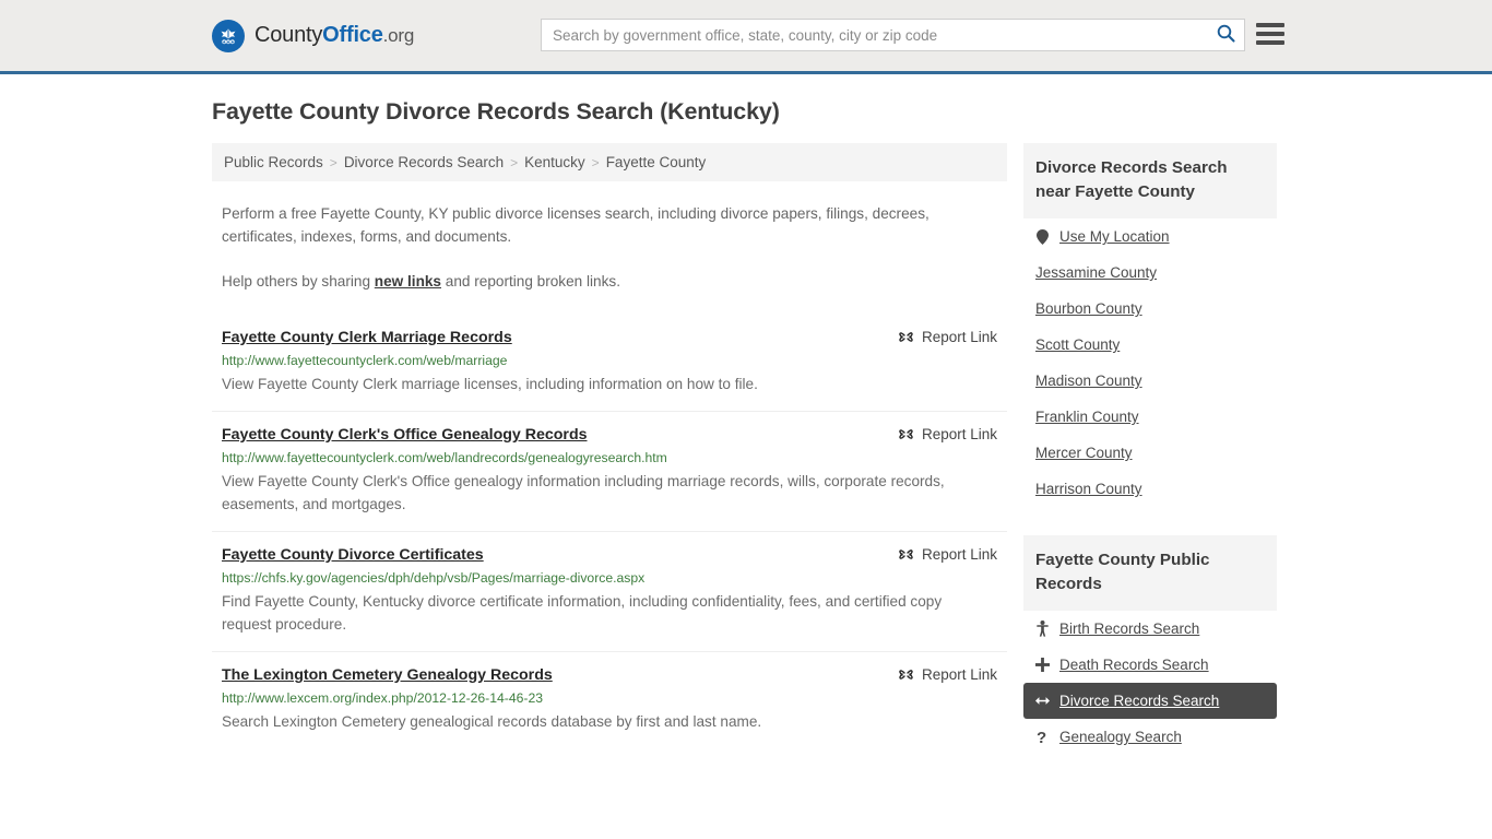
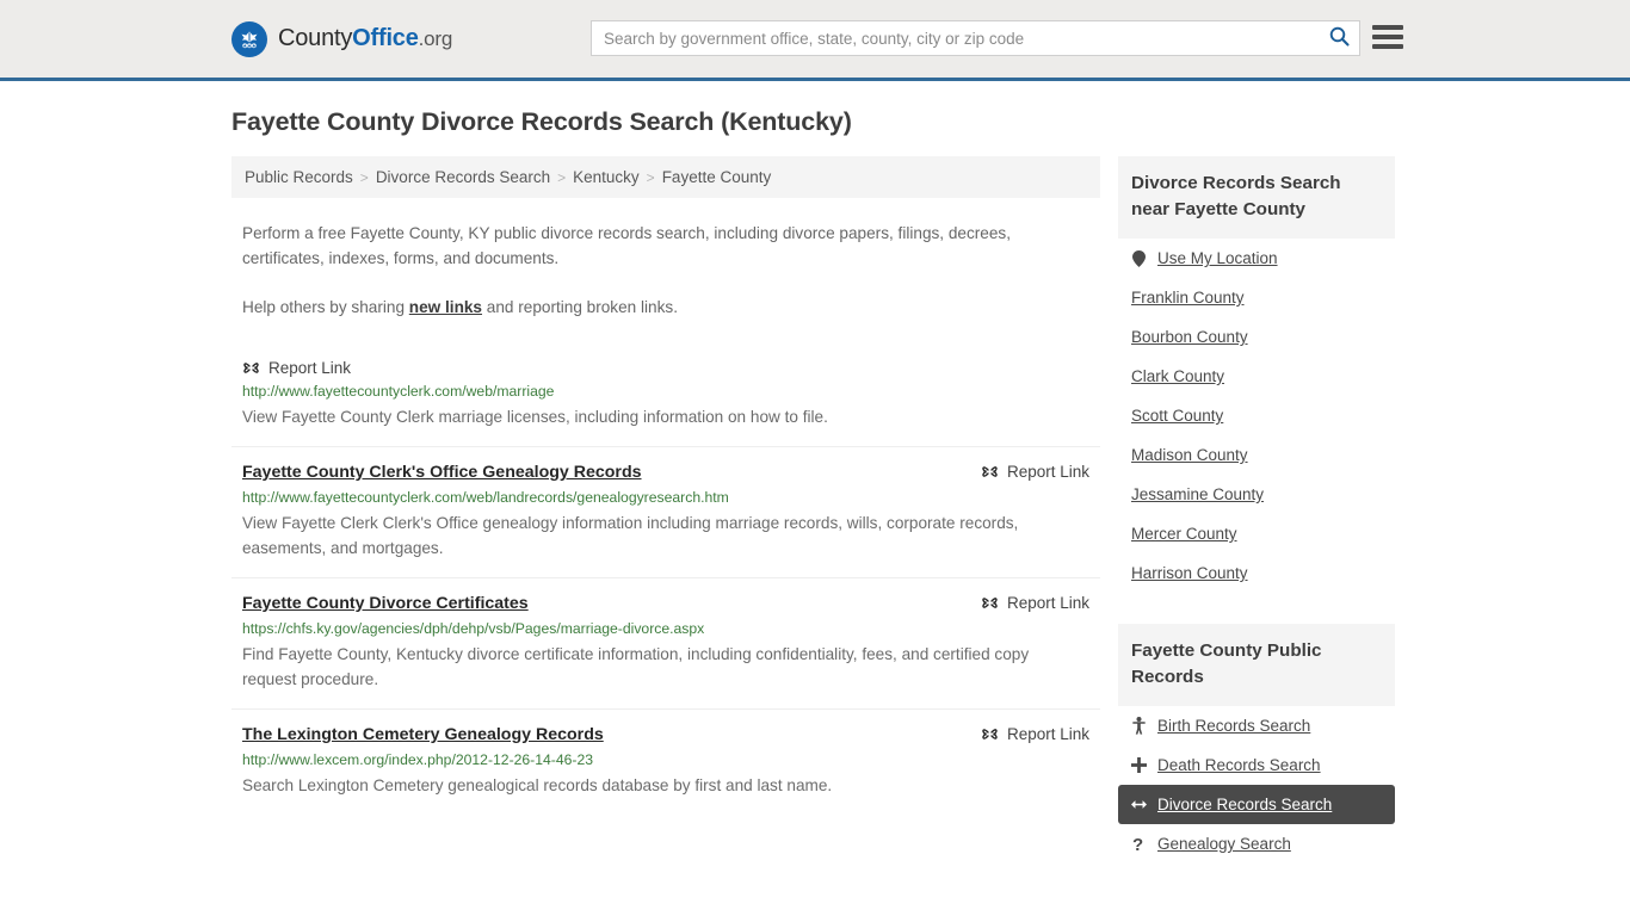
  CountyOffice.org
  Search by government office, state, county, city or zip code
  Fayette County Divorce Records Search (Kentucky)
  Public Records
  >
  Divorce Records Search
  >
  Kentucky
  >
  Fayette County
- Perform a free Fayette County, KY public divorce licenses search, including divorce papers, filings, decrees, certificates, indexes, forms, and documents.
+ Perform a free Fayette County, KY public divorce records search, including divorce papers, filings, decrees, certificates, indexes, forms, and documents.
  Help others by sharing new links and reporting broken links.
- Fayette County Clerk Marriage Records
  Report Link
  http://www.fayettecountyclerk.com/web/marriage
  View Fayette County Clerk marriage licenses, including information on how to file.
  Fayette County Clerk's Office Genealogy Records
  Report Link
  http://www.fayettecountyclerk.com/web/landrecords/genealogyresearch.htm
- View Fayette County Clerk's Office genealogy information including marriage records, wills, corporate records, easements, and mortgages.
+ View Fayette Clerk Clerk's Office genealogy information including marriage records, wills, corporate records, easements, and mortgages.
  Fayette County Divorce Certificates
  Report Link
  https://chfs.ky.gov/agencies/dph/dehp/vsb/Pages/marriage-divorce.aspx
  Find Fayette County, Kentucky divorce certificate information, including confidentiality, fees, and certified copy request procedure.
  The Lexington Cemetery Genealogy Records
  Report Link
  http://www.lexcem.org/index.php/2012-12-26-14-46-23
  Search Lexington Cemetery genealogical records database by first and last name.
  Divorce Records Search near Fayette County
  Use My Location
- Jessamine County
+ Franklin County
  Bourbon County
+ Clark County
  Scott County
  Madison County
- Franklin County
+ Jessamine County
  Mercer County
  Harrison County
  Fayette County Public Records
  Birth Records Search
  Death Records Search
  Divorce Records Search
  ?
  Genealogy Search
